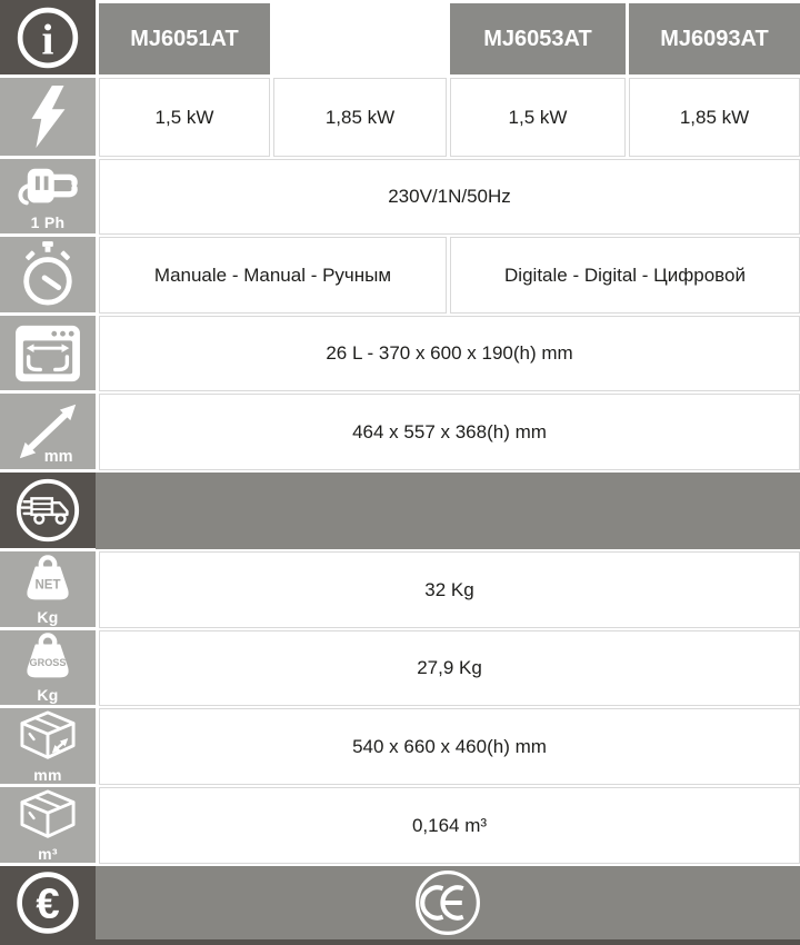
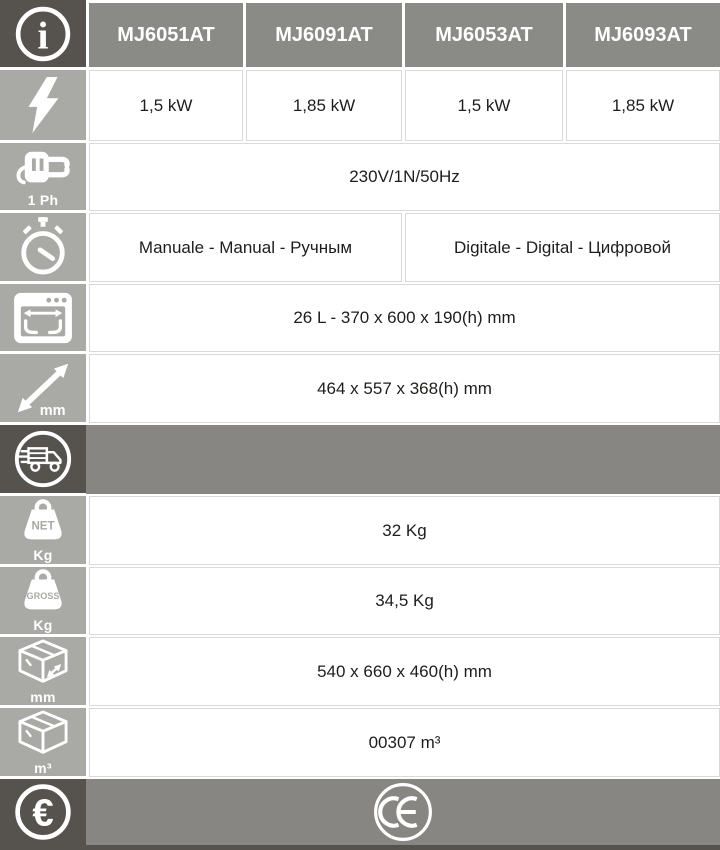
  i
  MJ6051AT
+ MJ6091AT
  MJ6053AT
  MJ6093AT
  1,5 kW
  1,85 kW
  1,5 kW
  1,85 kW
  1 Ph
  230V/1N/50Hz
  Manuale - Manual - Ручным
  Digitale - Digital - Цифровой
  26 L - 370 x 600 x 190(h) mm
  mm
  464 x 557 x 368(h) mm
  NET
  Kg
  32 Kg
  GROSS
  Kg
- 27,9 Kg
+ 34,5 Kg
  mm
  540 x 660 x 460(h) mm
  m³
- 0,164 m³
+ 00307 m³
  €
